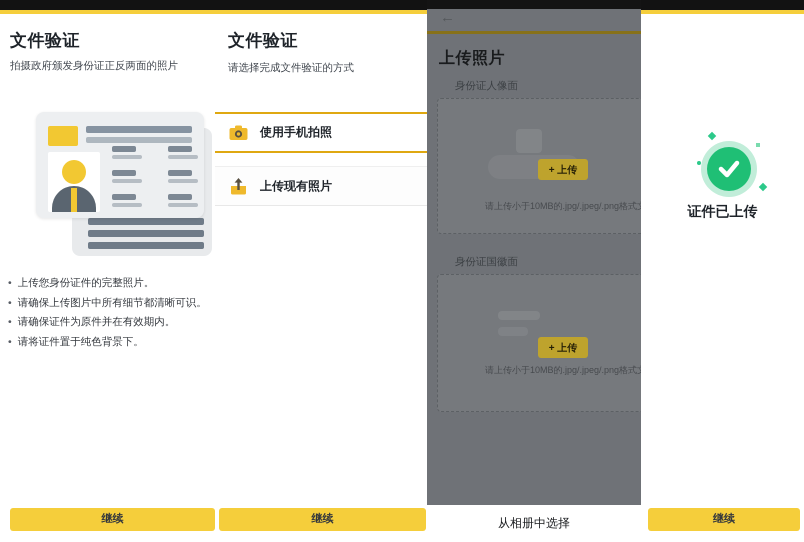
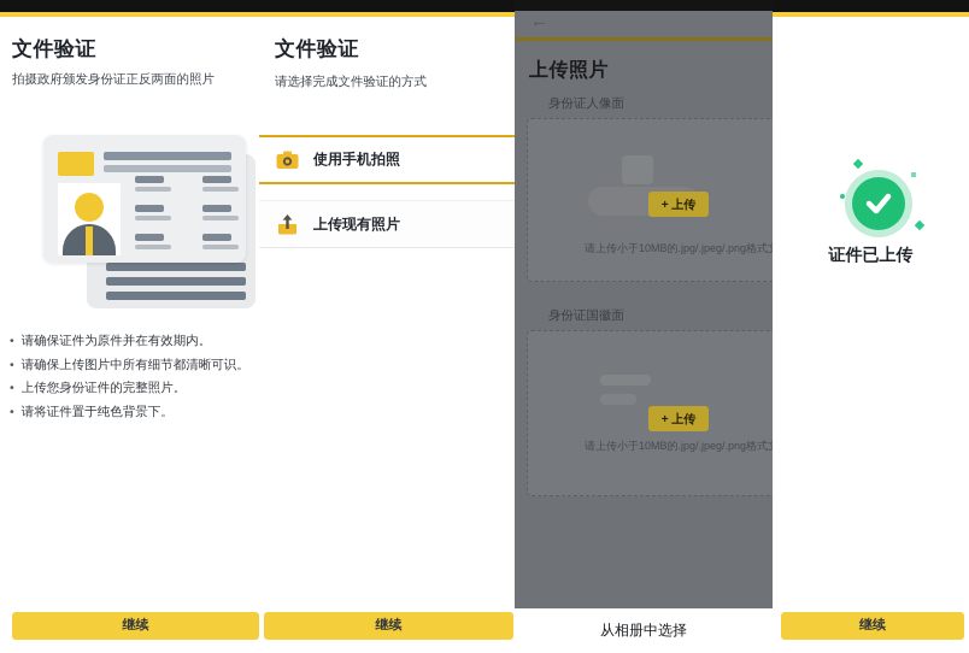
  文件验证
  拍摄政府颁发身份证正反两面的照片
  •
- 上传您身份证件的完整照片。
+ 请确保证件为原件并在有效期内。
  •
  请确保上传图片中所有细节都清晰可识。
  •
- 请确保证件为原件并在有效期内。
+ 上传您身份证件的完整照片。
  •
  请将证件置于纯色背景下。
  文件验证
  请选择完成文件验证的方式
  使用手机拍照
  上传现有照片
  ←
  上传照片
  身份证人像面
  + 上传
  请上传小于10MB的.jpg/.jpeg/.png格式
  身份证国徽面
  + 上传
  请上传小于10MB的.jpg/.jpeg/.png格式
  从相册中选择
  证件已上传
  继续
  继续
  继续
